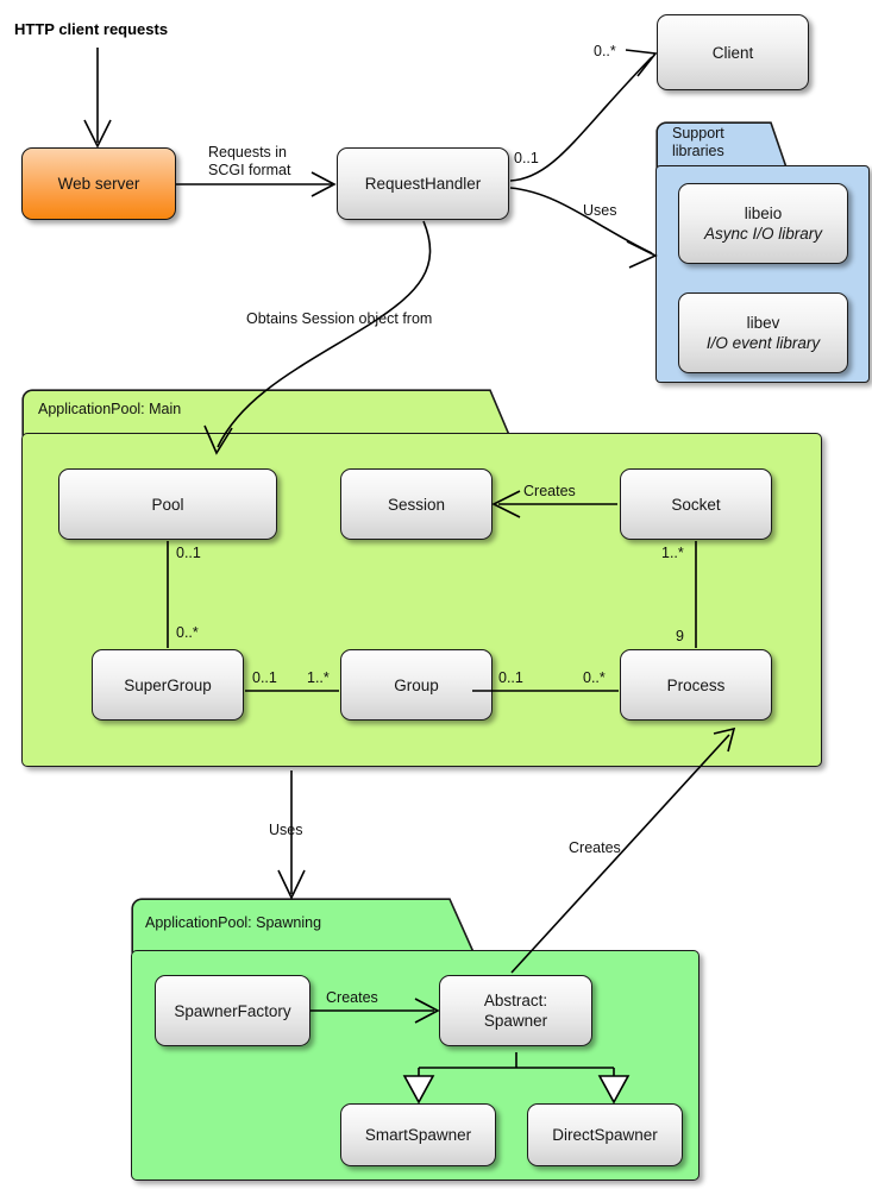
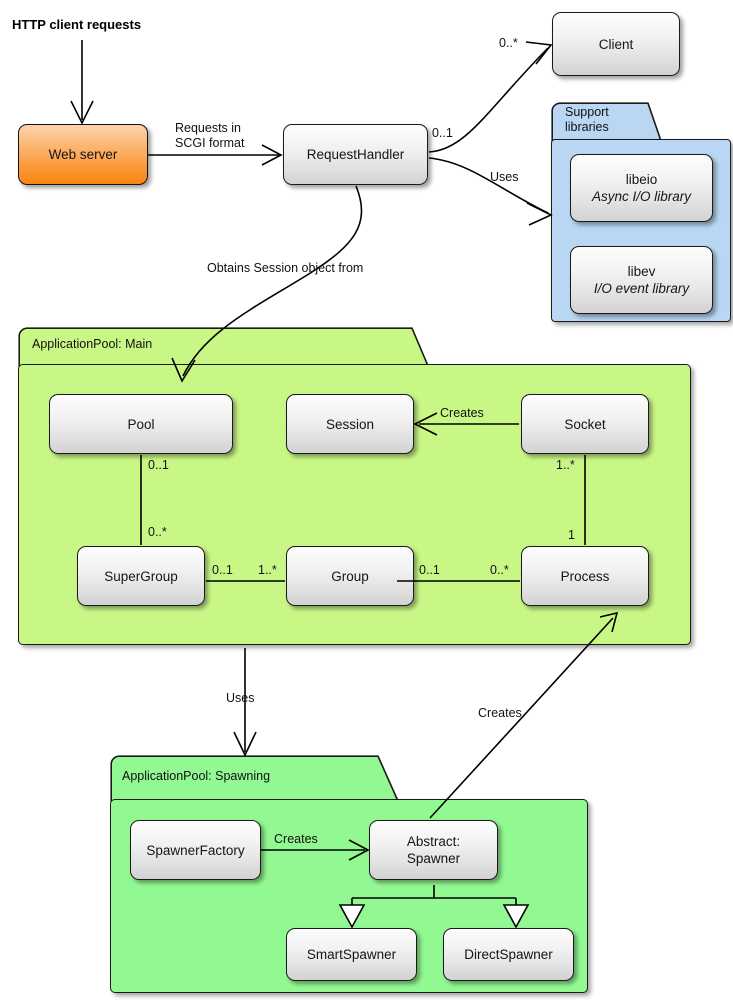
  Support
  libraries
  libeio
  Async I/O library
  libev
  I/O event library
  ApplicationPool: Main
  Pool
  Session
  Socket
  SuperGroup
  Group
  Process
  ApplicationPool: Spawning
  SpawnerFactory
  Abstract:
  Spawner
  SmartSpawner
  DirectSpawner
  Web server
  RequestHandler
  Client
  HTTP client requests
  Requests in
  SCGI format
  Obtains Session object from
  Uses
  Uses
  Creates
  Creates
  Creates
  0..*
  0..1
  0..1
  0..*
  0..1
  1..*
  0..1
  0..*
  1..*
- 9
+ 1
